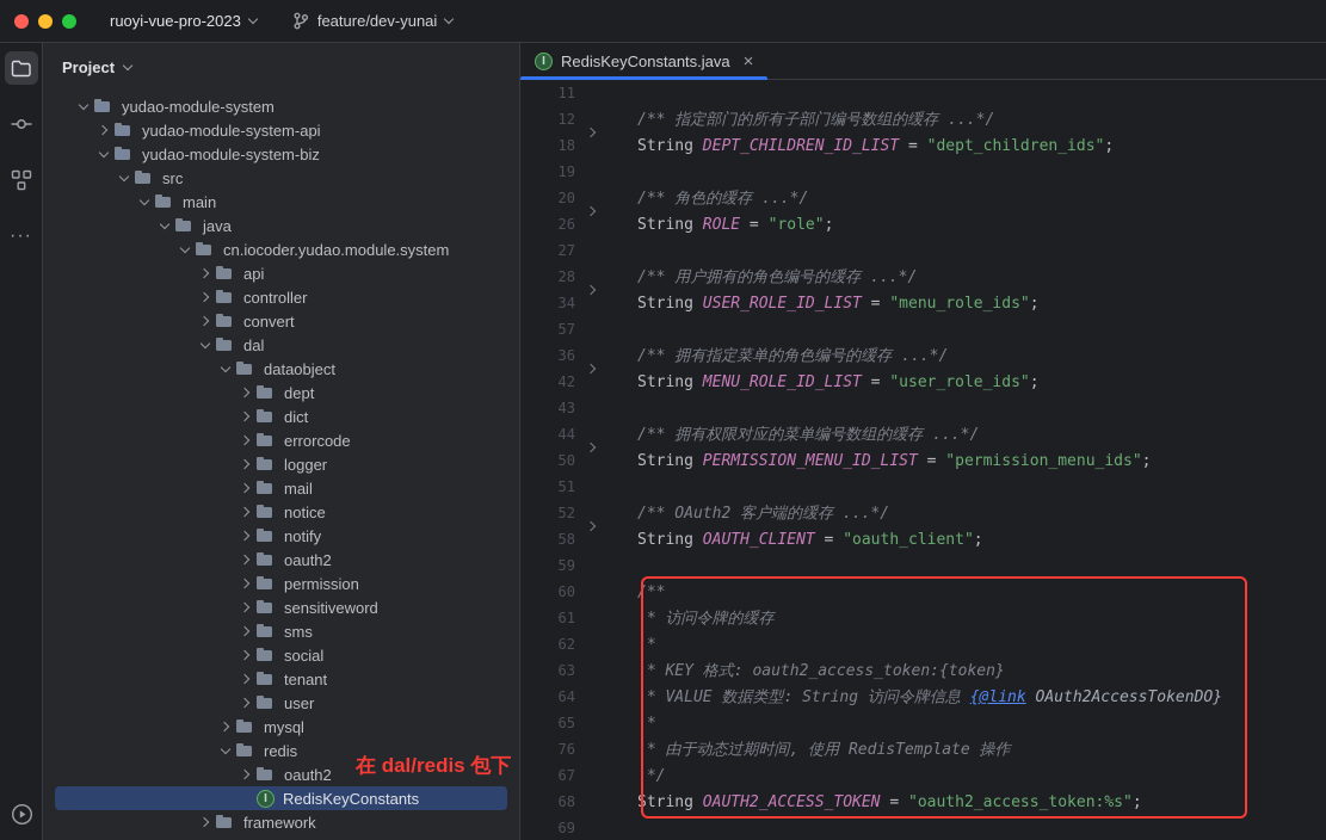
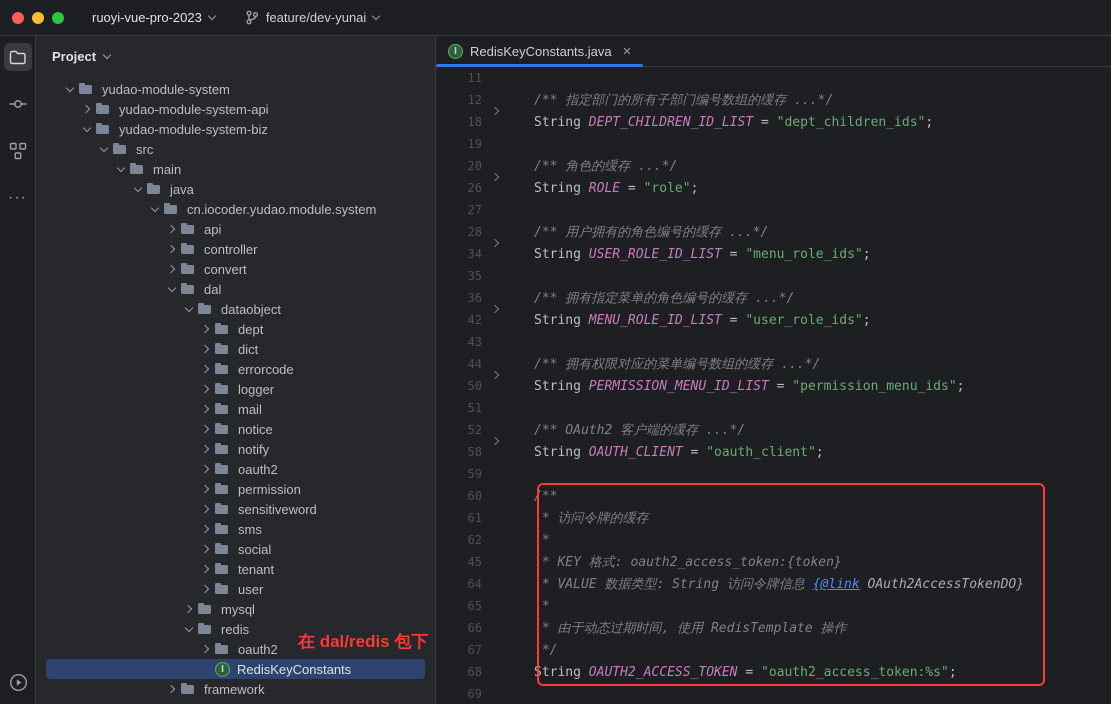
  ruoyi-vue-pro-2023
  feature/dev-yunai
  ···
  Project
  yudao-module-system
  yudao-module-system-api
  yudao-module-system-biz
  src
  main
  java
  cn.iocoder.yudao.module.system
  api
  controller
  convert
  dal
  dataobject
  dept
  dict
  errorcode
  logger
  mail
  notice
  notify
  oauth2
  permission
  sensitiveword
  sms
  social
  tenant
  user
  mysql
  redis
  oauth2
  RedisKeyConstants
  framework
  在 dal/redis 包下
  RedisKeyConstants.java
  ×
  11
  12
  /** 指定部门的所有子部门编号数组的缓存 ...*/
  18
  String DEPT_CHILDREN_ID_LIST = "dept_children_ids";
  19
  20
  /** 角色的缓存 ...*/
  26
  String ROLE = "role";
  27
  28
  /** 用户拥有的角色编号的缓存 ...*/
  34
  String USER_ROLE_ID_LIST = "menu_role_ids";
- 57
+ 35
  36
  /** 拥有指定菜单的角色编号的缓存 ...*/
  42
  String MENU_ROLE_ID_LIST = "user_role_ids";
  43
  44
  /** 拥有权限对应的菜单编号数组的缓存 ...*/
  50
  String PERMISSION_MENU_ID_LIST = "permission_menu_ids";
  51
  52
  /** OAuth2 客户端的缓存 ...*/
  58
  String OAUTH_CLIENT = "oauth_client";
  59
  60
  /**
  61
  * 访问令牌的缓存
  62
  *
- 63
+ 45
  * KEY 格式: oauth2_access_token:{token}
  64
  * VALUE 数据类型: String 访问令牌信息 {@link OAuth2AccessTokenDO}
  65
  *
- 76
+ 66
  * 由于动态过期时间, 使用 RedisTemplate 操作
  67
  */
  68
  String OAUTH2_ACCESS_TOKEN = "oauth2_access_token:%s";
  69
